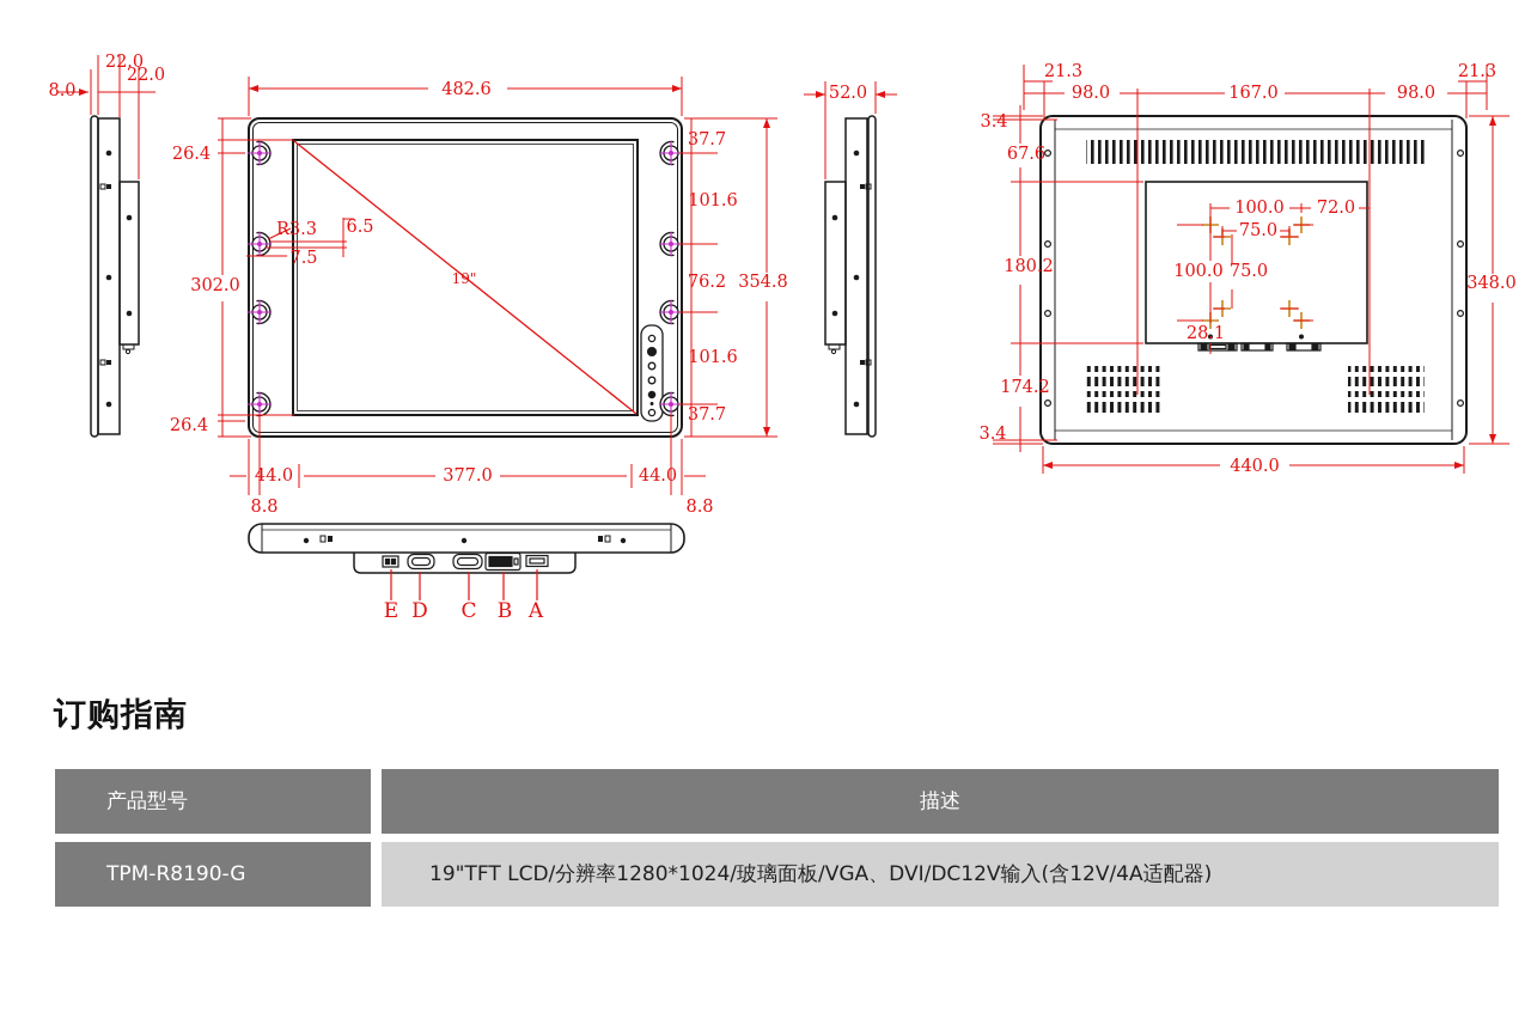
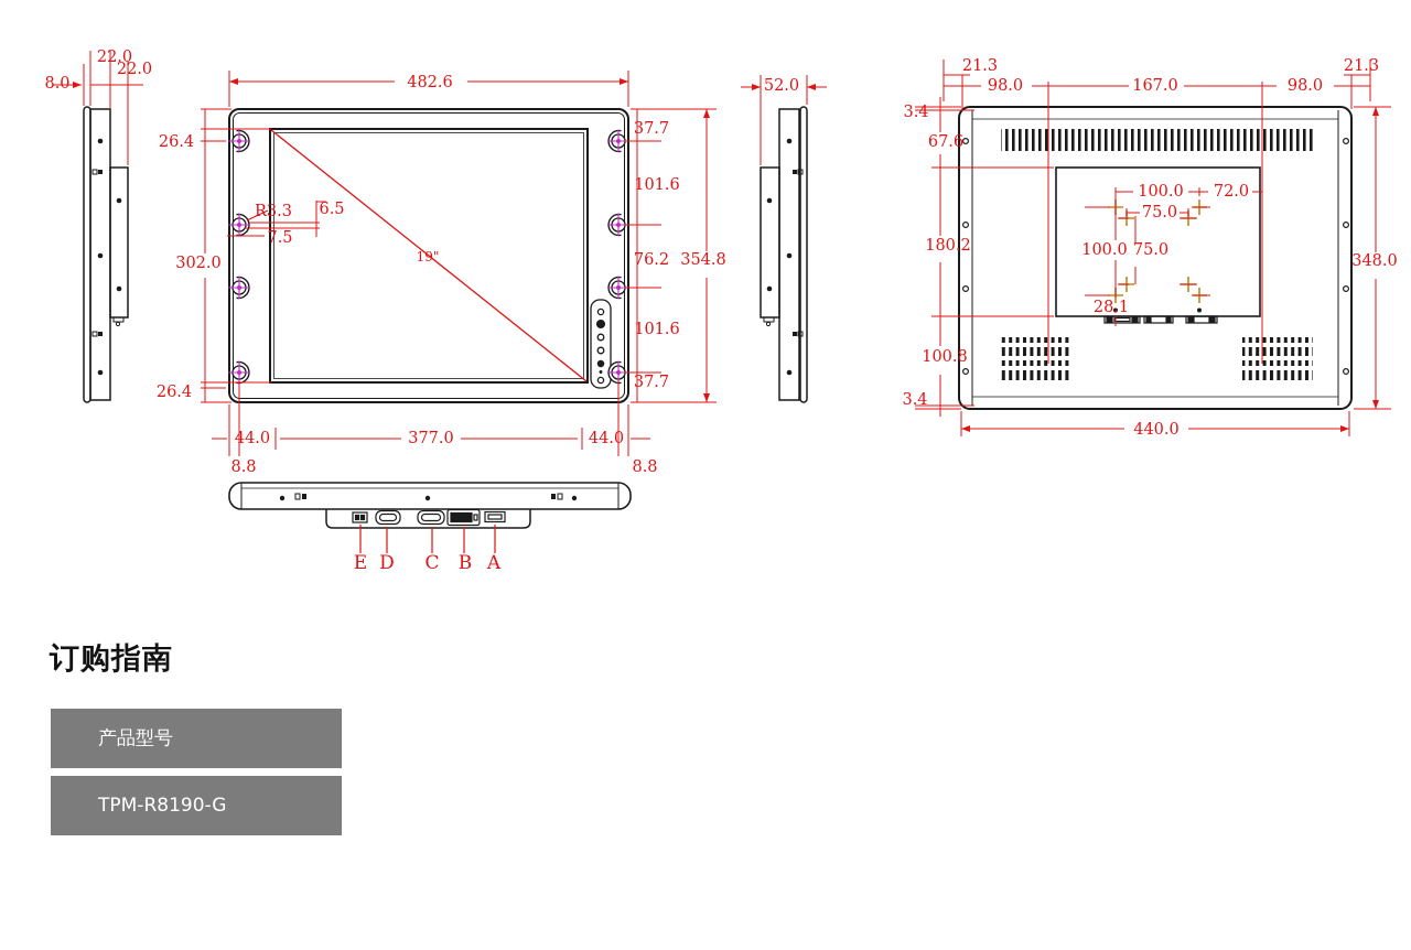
  8.0
  22.0
  22.0
  482.6
  26.4
  302.0
  26.4
  R3.3
  6.5
  7.5
  19"
  37.7
  101.6
  76.2
  354.8
  101.6
  37.7
  44.0
  377.0
  44.0
  8.8
  8.8
  E
  D
  C
  B
  A
  52.0
  21.3
  21.3
  98.0
  167.0
  98.0
  3.4
  67.6
  180.2
- 174.2
+ 100.8
  3.4
  348.0
  440.0
  100.0
  72.0
  75.0
  100.0
  75.0
  28.1
  订购指南
  产品型号
- 描述
  TPM-R8190-G
- 19"TFT LCD/分辨率1280*1024/玻璃面板/VGA、DVI/DC12V输入(含12V/4A适配器)
